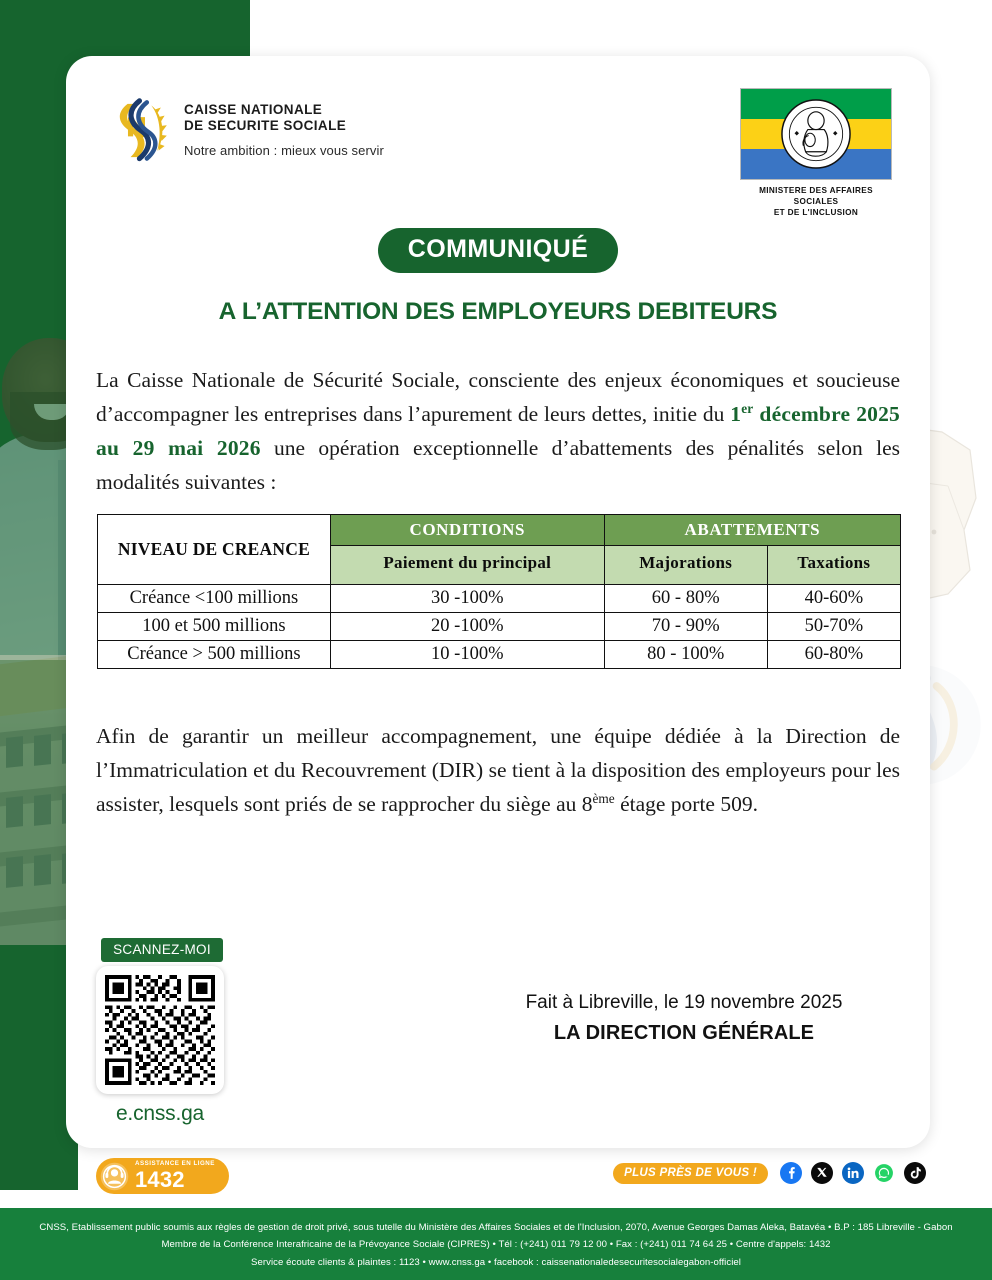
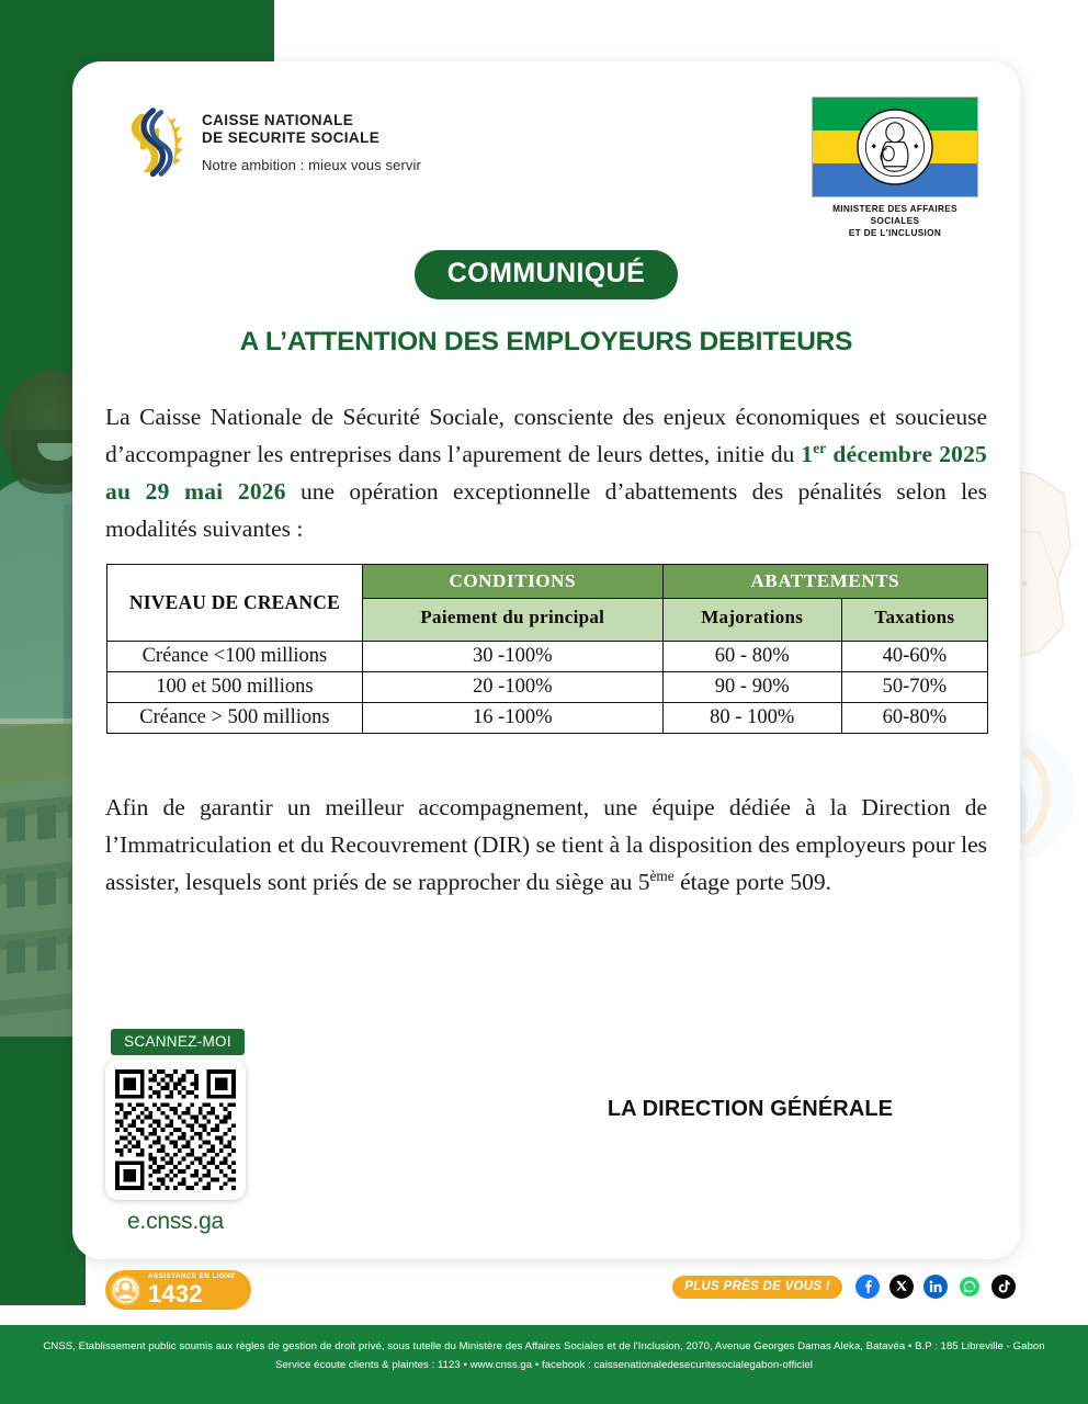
  CAISSE NATIONALE
  DE SECURITE SOCIALE
  Notre ambition : mieux vous servir
  MINISTERE DES AFFAIRES SOCIALES
  ET DE L'INCLUSION
  COMMUNIQUÉ
  A L’ATTENTION DES EMPLOYEURS DEBITEURS
  La Caisse Nationale de Sécurité Sociale, consciente des enjeux économiques et soucieuse d’accompagner les entreprises dans l’apurement de leurs dettes, initie du 1er décembre 2025 au 29 mai 2026 une opération exceptionnelle d’abattements des pénalités selon les modalités suivantes :
  NIVEAU DE CREANCE	CONDITIONS	ABATTEMENTS
  Paiement du principal	Majorations	Taxations
  Créance <100 millions	30 -100%	60 - 80%	40-60%
- 100 et 500 millions	20 -100%	70 - 90%	50-70%
+ 100 et 500 millions	20 -100%	90 - 90%	50-70%
- Créance > 500 millions	10 -100%	80 - 100%	60-80%
+ Créance > 500 millions	16 -100%	80 - 100%	60-80%
- Afin de garantir un meilleur accompagnement, une équipe dédiée à la Direction de l’Immatriculation et du Recouvrement (DIR) se tient à la disposition des employeurs pour les assister, lesquels sont priés de se rapprocher du siège au 8ème étage porte 509.
+ Afin de garantir un meilleur accompagnement, une équipe dédiée à la Direction de l’Immatriculation et du Recouvrement (DIR) se tient à la disposition des employeurs pour les assister, lesquels sont priés de se rapprocher du siège au 5ème étage porte 509.
  SCANNEZ-MOI
  e.cnss.ga
- Fait à Libreville, le 19 novembre 2025
  LA DIRECTION GÉNÉRALE
  1432
  PLUS PRÈS DE VOUS !
  CNSS, Etablissement public soumis aux règles de gestion de droit privé, sous tutelle du Ministère des Affaires Sociales et de l'Inclusion, 2070, Avenue Georges Damas Aleka, Batavéa • B.P : 185 Libreville - Gabon
- Membre de la Conférence Interafricaine de la Prévoyance Sociale (CIPRES) • Tél : (+241) 011 79 12 00 • Fax : (+241) 011 74 64 25 • Centre d'appels: 1432
  Service écoute clients & plaintes : 1123 • www.cnss.ga • facebook : caissenationaledesecuritesocialegabon-officiel
